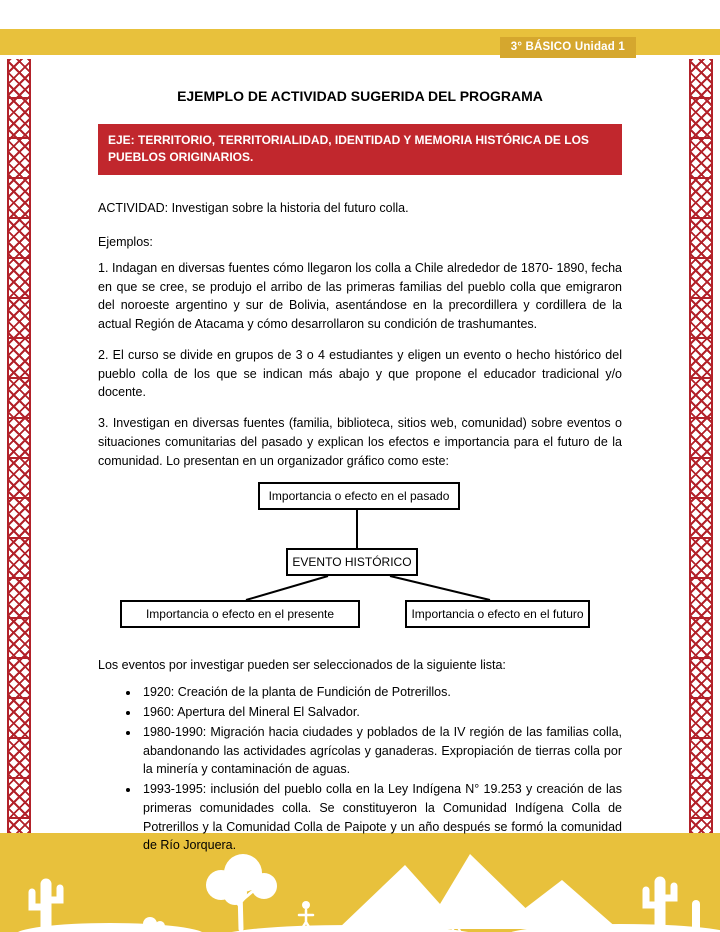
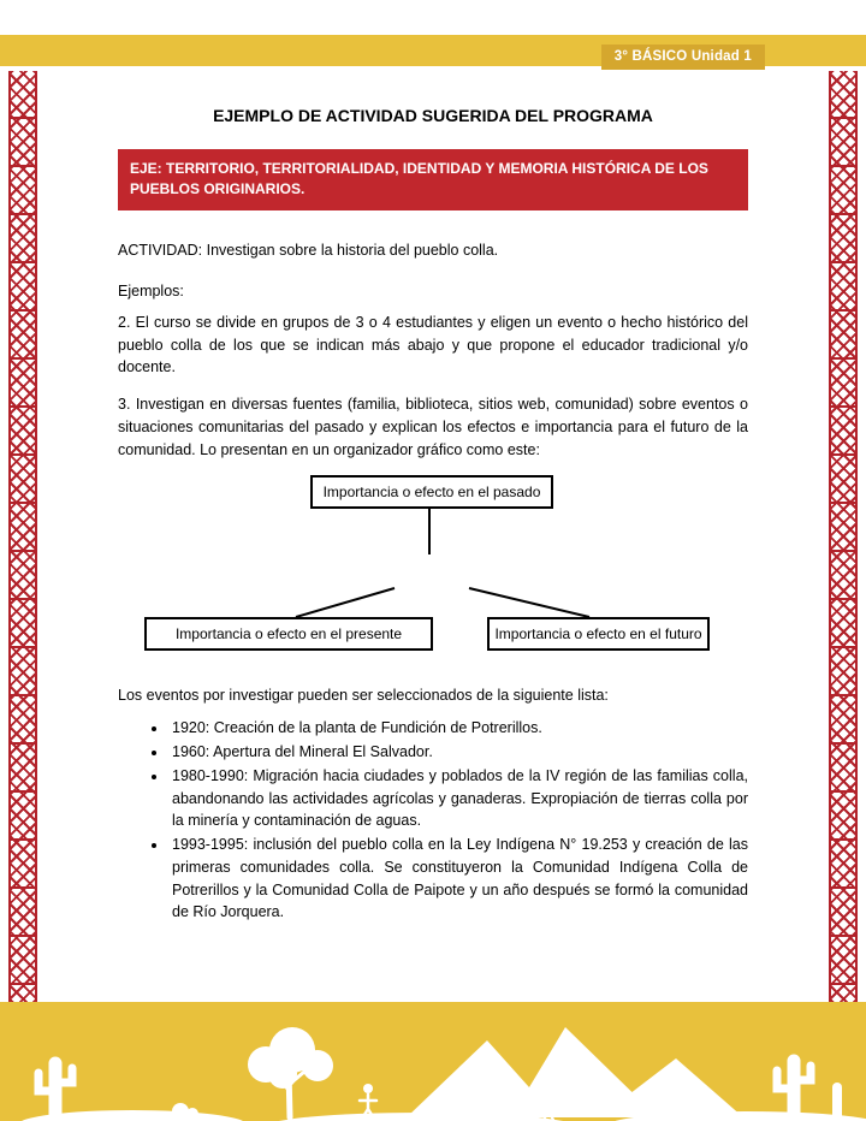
  3° BÁSICO Unidad 1
  EJEMPLO DE ACTIVIDAD SUGERIDA DEL PROGRAMA
  EJE: TERRITORIO, TERRITORIALIDAD, IDENTIDAD Y MEMORIA HISTÓRICA DE LOS PUEBLOS ORIGINARIOS.
- ACTIVIDAD: Investigan sobre la historia del futuro colla.
+ ACTIVIDAD: Investigan sobre la historia del pueblo colla.
  Ejemplos:
- 1. Indagan en diversas fuentes cómo llegaron los colla a Chile alrededor de 1870- 1890, fecha en que se cree, se produjo el arribo de las primeras familias del pueblo colla que emigraron del noroeste argentino y sur de Bolivia, asentándose en la precordillera y cordillera de la actual Región de Atacama y cómo desarrollaron su condición de trashumantes.
  2. El curso se divide en grupos de 3 o 4 estudiantes y eligen un evento o hecho histórico del pueblo colla de los que se indican más abajo y que propone el educador tradicional y/o docente.
  3. Investigan en diversas fuentes (familia, biblioteca, sitios web, comunidad) sobre eventos o situaciones comunitarias del pasado y explican los efectos e importancia para el futuro de la comunidad. Lo presentan en un organizador gráfico como este:
  Importancia o efecto en el pasado
- EVENTO HISTÓRICO
  Importancia o efecto en el presente
  Importancia o efecto en el futuro
  Los eventos por investigar pueden ser seleccionados de la siguiente lista:
  1920: Creación de la planta de Fundición de Potrerillos.
  1960: Apertura del Mineral El Salvador.
  1980-1990: Migración hacia ciudades y poblados de la IV región de las familias colla, abandonando las actividades agrícolas y ganaderas. Expropiación de tierras colla por la minería y contaminación de aguas.
  1993-1995: inclusión del pueblo colla en la Ley Indígena N° 19.253 y creación de las primeras comunidades colla. Se constituyeron la Comunidad Indígena Colla de Potrerillos y la Comunidad Colla de Paipote y un año después se formó la comunidad de Río Jorquera.
